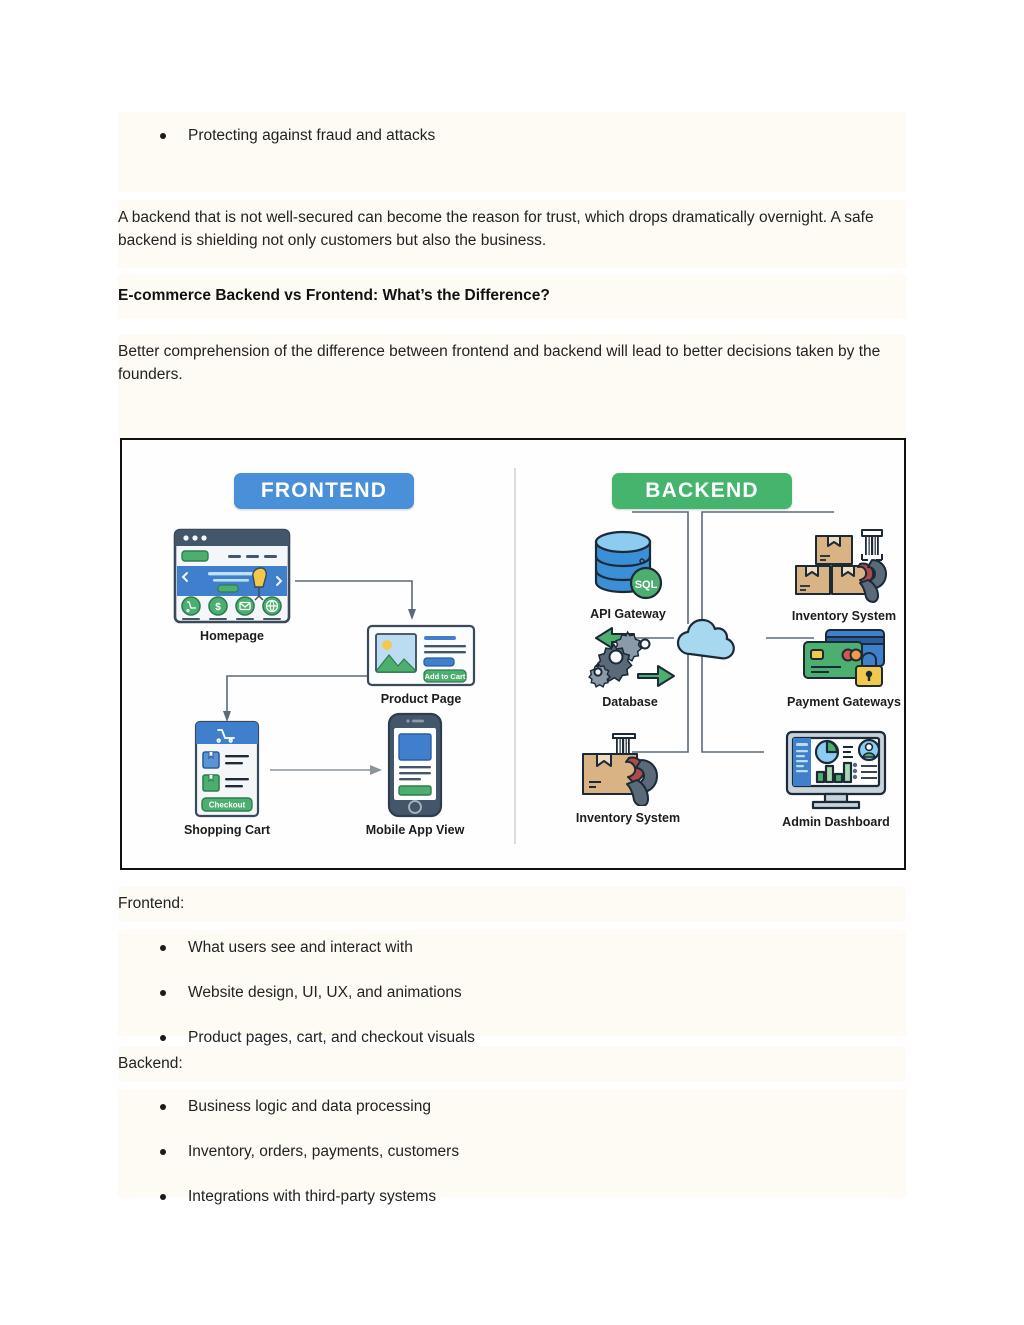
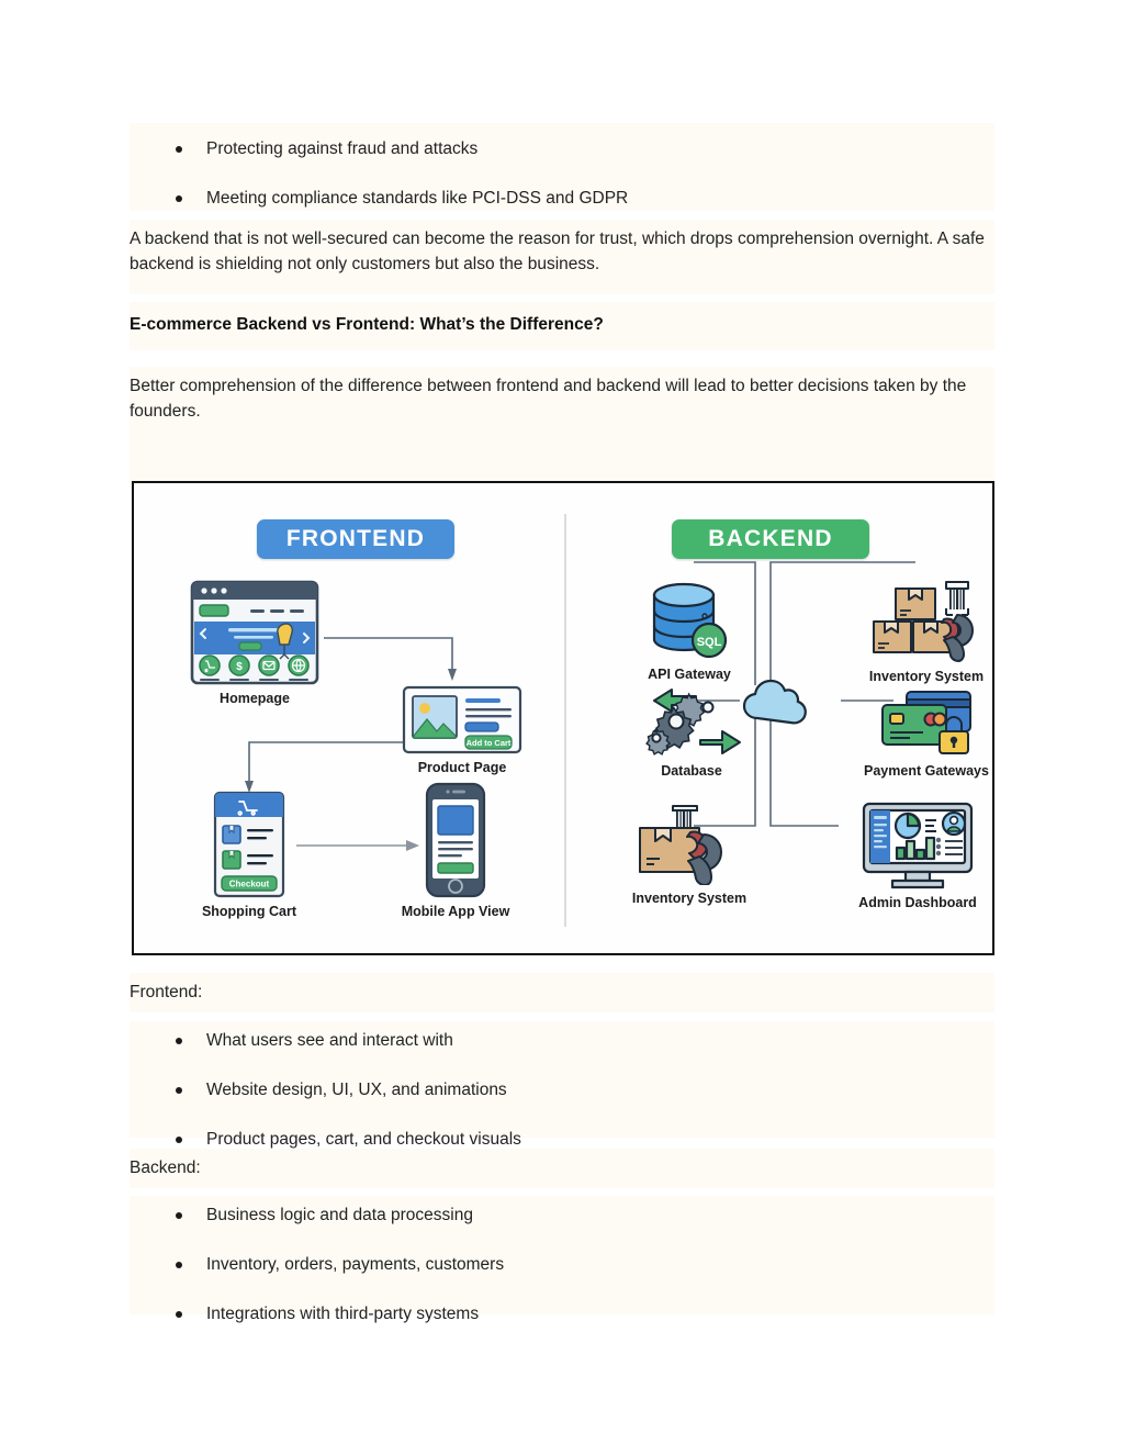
  Protecting against fraud and attacks
+ Meeting compliance standards like PCI-DSS and GDPR
- A backend that is not well-secured can become the reason for trust, which drops dramatically overnight. A safe backend is shielding not only customers but also the business.
+ A backend that is not well-secured can become the reason for trust, which drops comprehension overnight. A safe backend is shielding not only customers but also the business.
  E-commerce Backend vs Frontend: What’s the Difference?
  Better comprehension of the difference between frontend and backend will lead to better decisions taken by the founders.
  FRONTEND
  BACKEND
  $
  Homepage
  Add to Cart
  Product Page
  Checkout
  Shopping Cart
  Mobile App View
  SQL
  API Gateway
  Inventory System
  Database
  Payment Gateways
  Inventory System
  Admin Dashboard
  Frontend:
  What users see and interact with
  Website design, UI, UX, and animations
  Product pages, cart, and checkout visuals
  Backend:
  Business logic and data processing
  Inventory, orders, payments, customers
  Integrations with third-party systems
